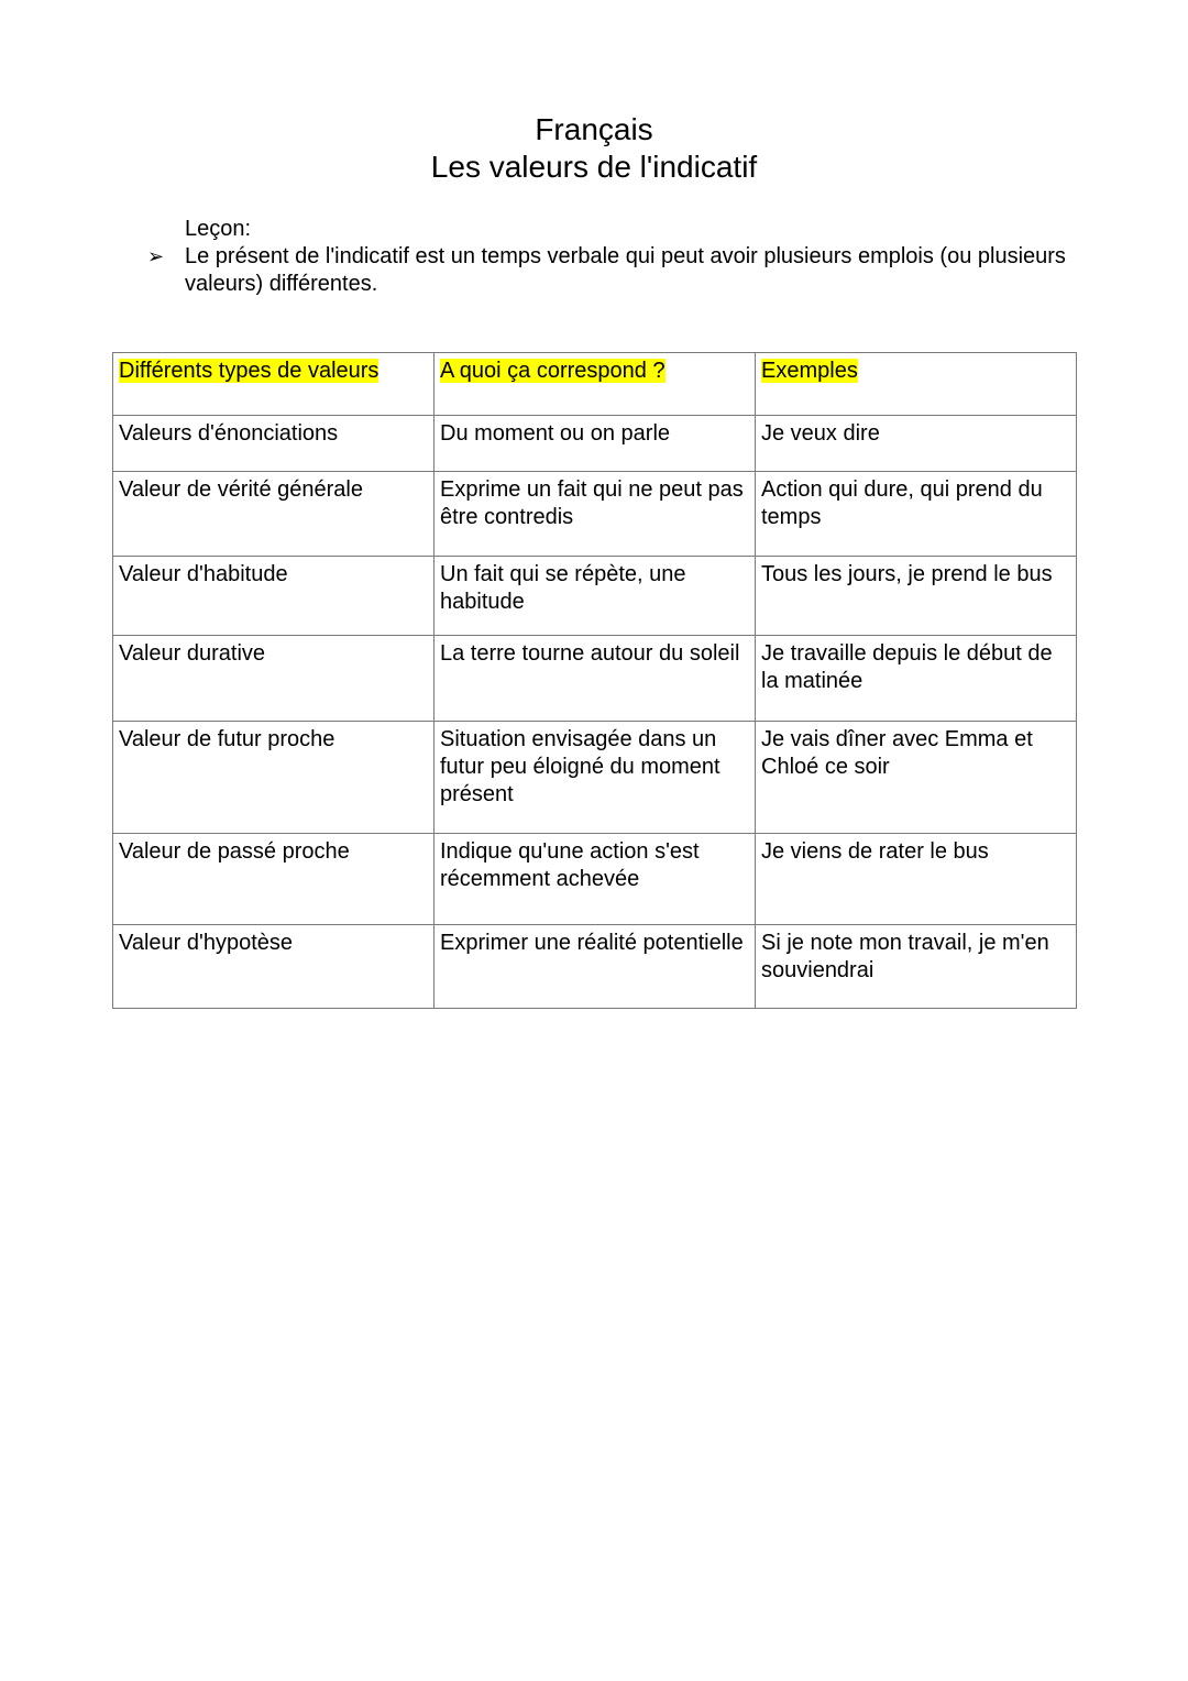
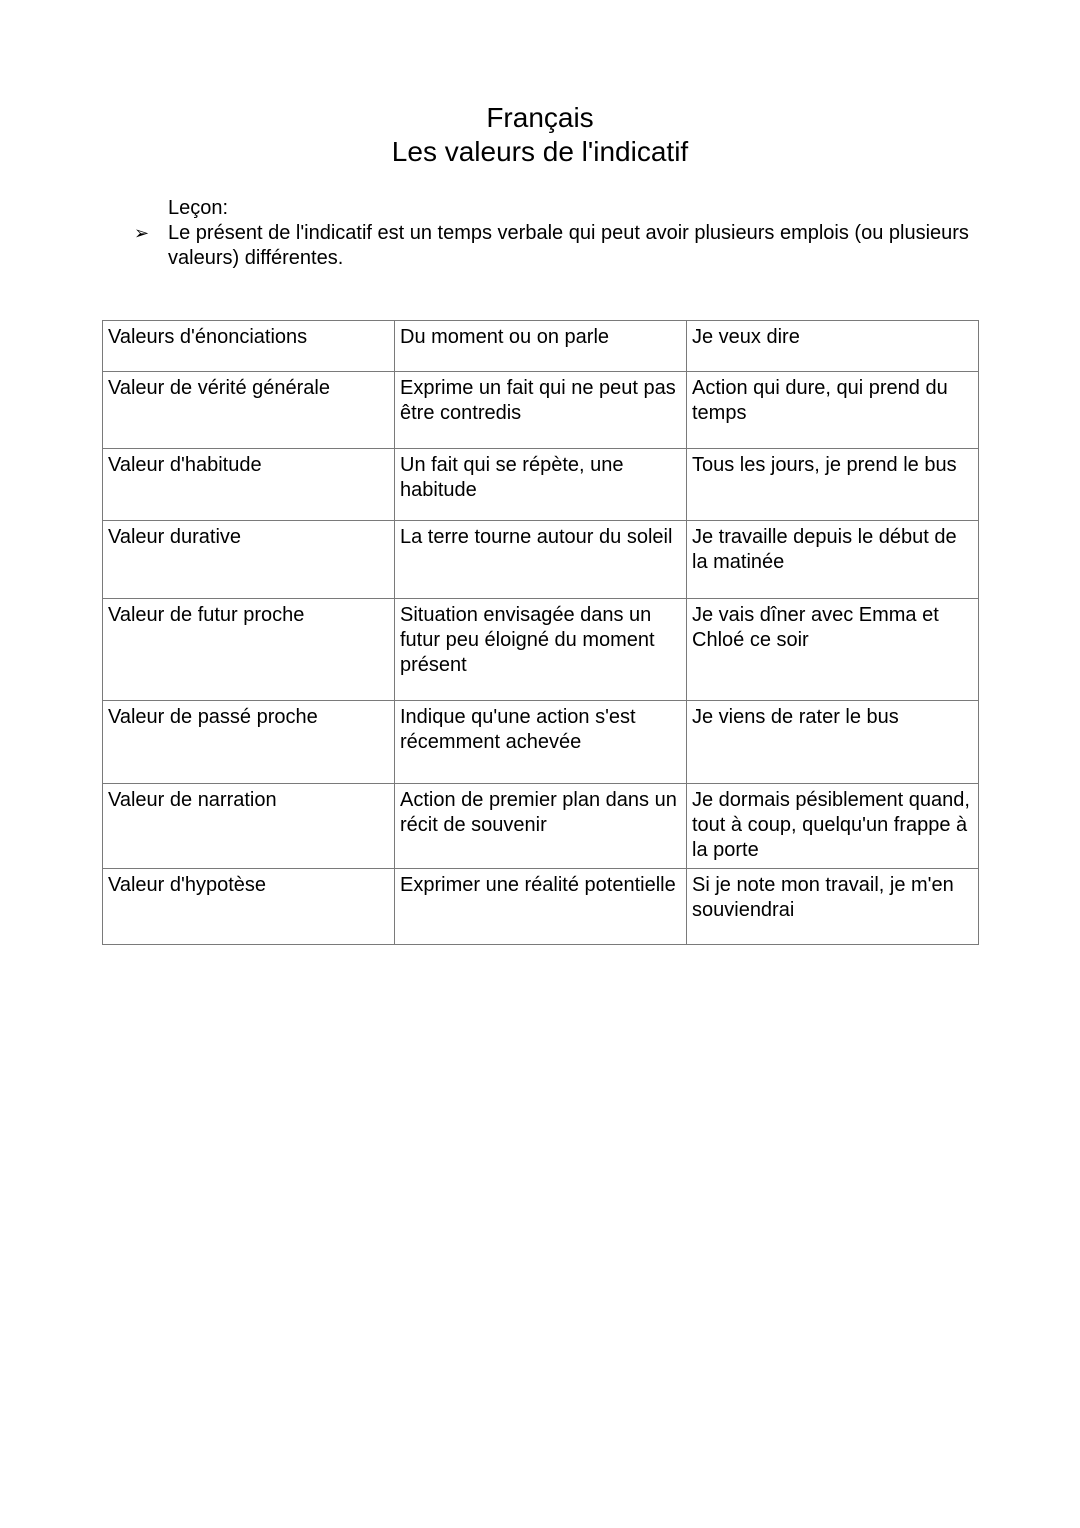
  Français
  Les valeurs de l'indicatif
  Leçon:
  ➢
  Le présent de l'indicatif est un temps verbale qui peut avoir plusieurs emplois (ou plusieurs valeurs) différentes.
- Différents types de valeurs	A quoi ça correspond ?	Exemples
  Valeurs d'énonciations	Du moment ou on parle	Je veux dire
  Valeur de vérité générale	Exprime un fait qui ne peut pas être contredis	Action qui dure, qui prend du temps
  Valeur d'habitude	Un fait qui se répète, une habitude	Tous les jours, je prend le bus
  Valeur durative	La terre tourne autour du soleil	Je travaille depuis le début de la matinée
  Valeur de futur proche	Situation envisagée dans un futur peu éloigné du moment présent	Je vais dîner avec Emma et Chloé ce soir
  Valeur de passé proche	Indique qu'une action s'est récemment achevée	Je viens de rater le bus
+ Valeur de narration	Action de premier plan dans un récit de souvenir	Je dormais pésiblement quand, tout à coup, quelqu'un frappe à la porte
  Valeur d'hypotèse	Exprimer une réalité potentielle	Si je note mon travail, je m'en souviendrai
